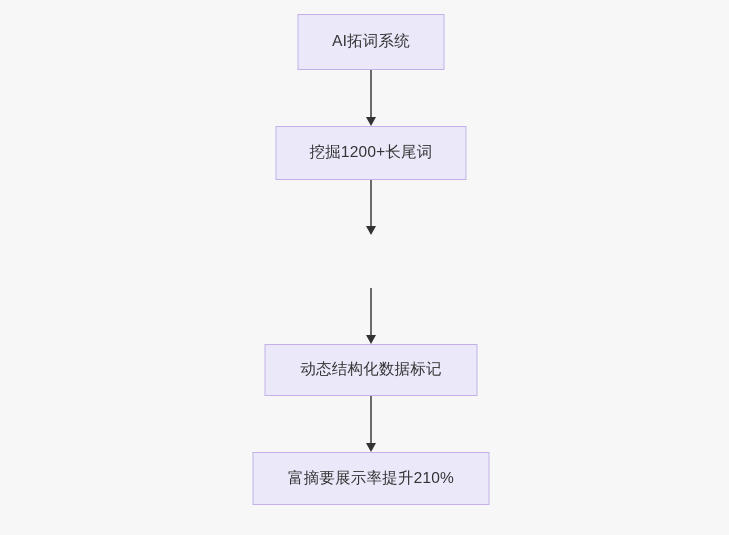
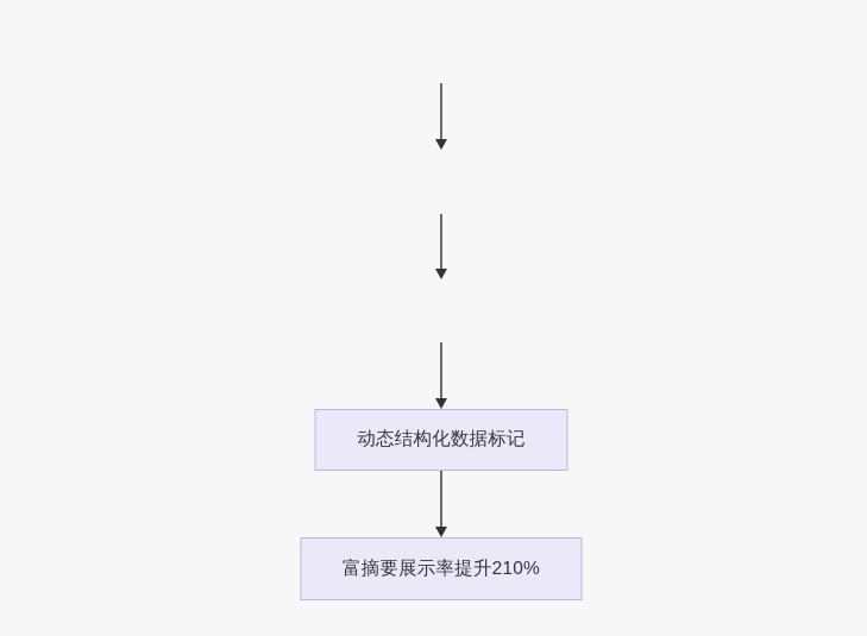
- AI拓词系统
- 挖掘1200+长尾词
  动态结构化数据标记
  富摘要展示率提升210%
